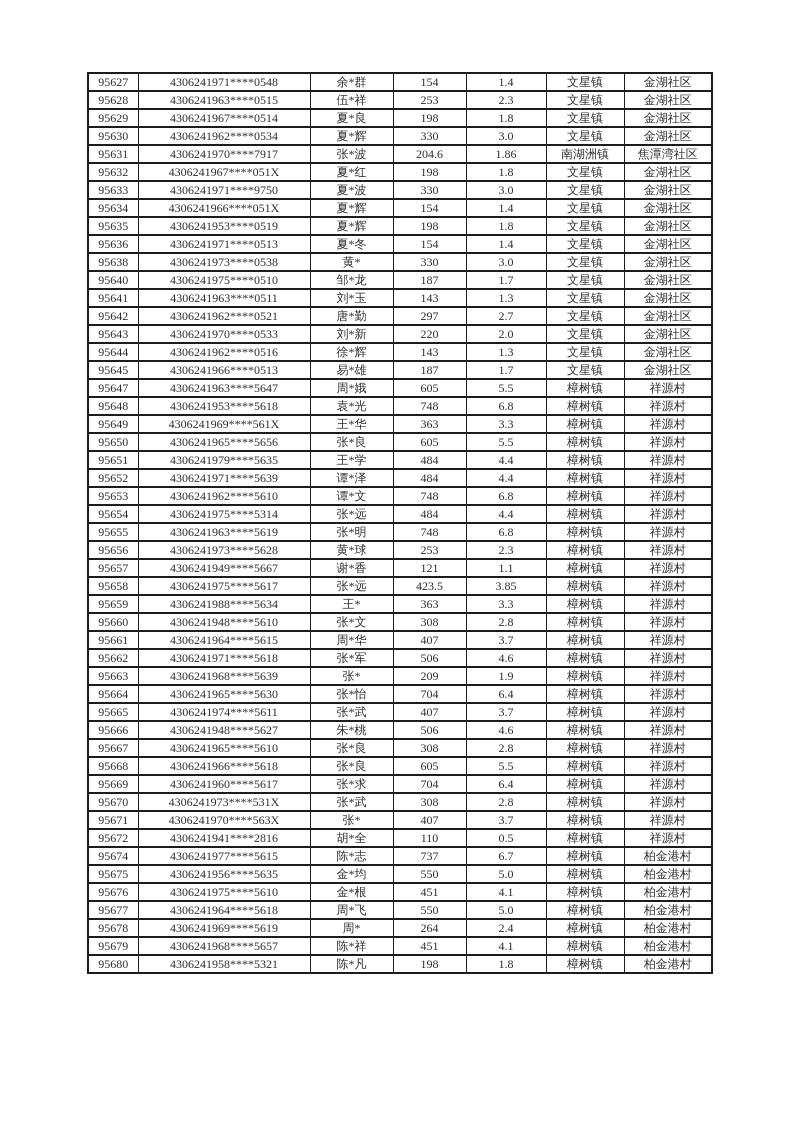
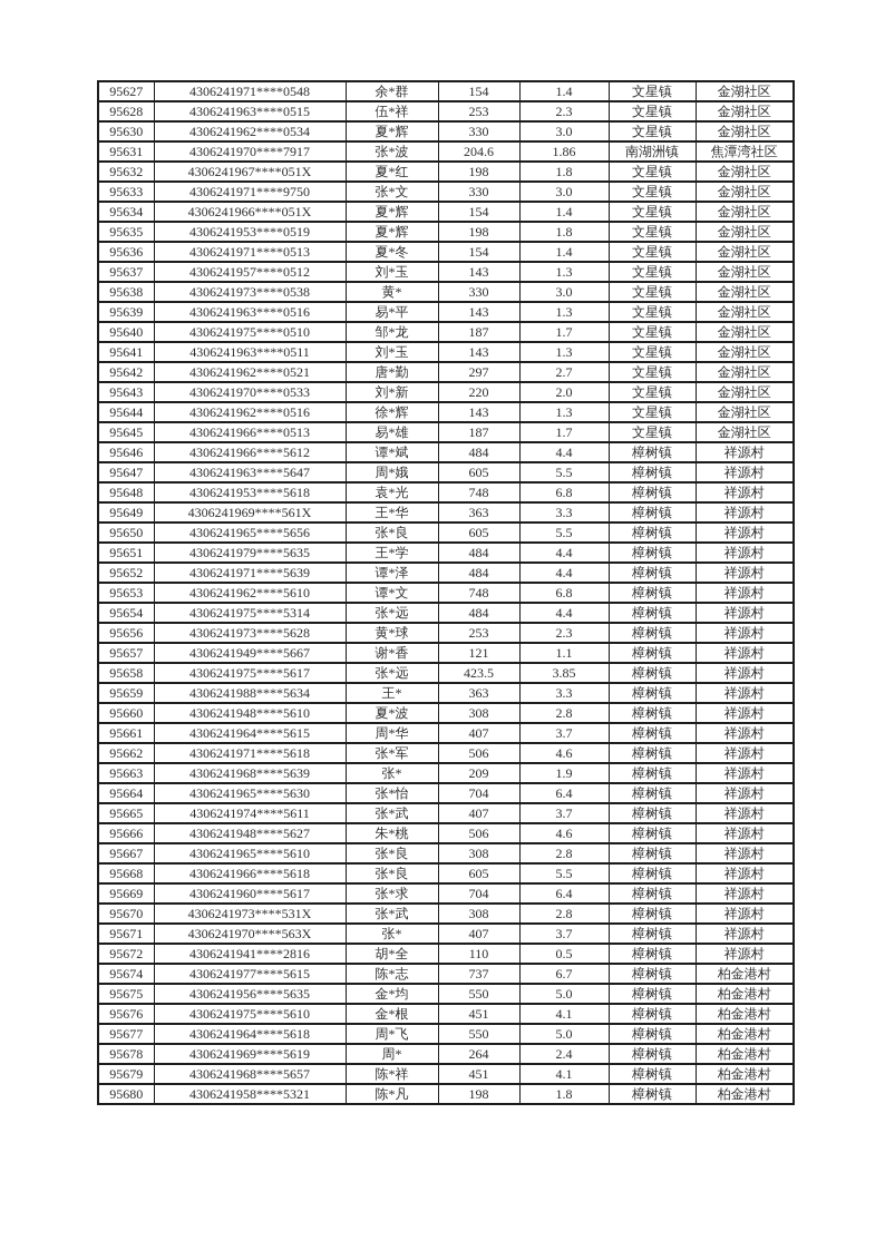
  95627	4306241971****0548	余*群	154	1.4	文星镇	金湖社区
  95628	4306241963****0515	伍*祥	253	2.3	文星镇	金湖社区
- 95629	4306241967****0514	夏*良	198	1.8	文星镇	金湖社区
  95630	4306241962****0534	夏*辉	330	3.0	文星镇	金湖社区
  95631	4306241970****7917	张*波	204.6	1.86	南湖洲镇	焦潭湾社区
  95632	4306241967****051X	夏*红	198	1.8	文星镇	金湖社区
- 95633	4306241971****9750	夏*波	330	3.0	文星镇	金湖社区
+ 95633	4306241971****9750	张*文	330	3.0	文星镇	金湖社区
  95634	4306241966****051X	夏*辉	154	1.4	文星镇	金湖社区
  95635	4306241953****0519	夏*辉	198	1.8	文星镇	金湖社区
  95636	4306241971****0513	夏*冬	154	1.4	文星镇	金湖社区
+ 95637	4306241957****0512	刘*玉	143	1.3	文星镇	金湖社区
  95638	4306241973****0538	黄*	330	3.0	文星镇	金湖社区
+ 95639	4306241963****0516	易*平	143	1.3	文星镇	金湖社区
  95640	4306241975****0510	邹*龙	187	1.7	文星镇	金湖社区
  95641	4306241963****0511	刘*玉	143	1.3	文星镇	金湖社区
  95642	4306241962****0521	唐*勤	297	2.7	文星镇	金湖社区
  95643	4306241970****0533	刘*新	220	2.0	文星镇	金湖社区
  95644	4306241962****0516	徐*辉	143	1.3	文星镇	金湖社区
  95645	4306241966****0513	易*雄	187	1.7	文星镇	金湖社区
+ 95646	4306241966****5612	谭*斌	484	4.4	樟树镇	祥源村
  95647	4306241963****5647	周*娥	605	5.5	樟树镇	祥源村
  95648	4306241953****5618	袁*光	748	6.8	樟树镇	祥源村
  95649	4306241969****561X	王*华	363	3.3	樟树镇	祥源村
  95650	4306241965****5656	张*良	605	5.5	樟树镇	祥源村
  95651	4306241979****5635	王*学	484	4.4	樟树镇	祥源村
  95652	4306241971****5639	谭*泽	484	4.4	樟树镇	祥源村
  95653	4306241962****5610	谭*文	748	6.8	樟树镇	祥源村
  95654	4306241975****5314	张*远	484	4.4	樟树镇	祥源村
- 95655	4306241963****5619	张*明	748	6.8	樟树镇	祥源村
  95656	4306241973****5628	黄*球	253	2.3	樟树镇	祥源村
  95657	4306241949****5667	谢*香	121	1.1	樟树镇	祥源村
  95658	4306241975****5617	张*远	423.5	3.85	樟树镇	祥源村
  95659	4306241988****5634	王*	363	3.3	樟树镇	祥源村
- 95660	4306241948****5610	张*文	308	2.8	樟树镇	祥源村
+ 95660	4306241948****5610	夏*波	308	2.8	樟树镇	祥源村
  95661	4306241964****5615	周*华	407	3.7	樟树镇	祥源村
  95662	4306241971****5618	张*军	506	4.6	樟树镇	祥源村
  95663	4306241968****5639	张*	209	1.9	樟树镇	祥源村
  95664	4306241965****5630	张*怡	704	6.4	樟树镇	祥源村
  95665	4306241974****5611	张*武	407	3.7	樟树镇	祥源村
  95666	4306241948****5627	朱*桃	506	4.6	樟树镇	祥源村
  95667	4306241965****5610	张*良	308	2.8	樟树镇	祥源村
  95668	4306241966****5618	张*良	605	5.5	樟树镇	祥源村
  95669	4306241960****5617	张*求	704	6.4	樟树镇	祥源村
  95670	4306241973****531X	张*武	308	2.8	樟树镇	祥源村
  95671	4306241970****563X	张*	407	3.7	樟树镇	祥源村
  95672	4306241941****2816	胡*全	110	0.5	樟树镇	祥源村
  95674	4306241977****5615	陈*志	737	6.7	樟树镇	柏金港村
  95675	4306241956****5635	金*均	550	5.0	樟树镇	柏金港村
  95676	4306241975****5610	金*根	451	4.1	樟树镇	柏金港村
  95677	4306241964****5618	周*飞	550	5.0	樟树镇	柏金港村
  95678	4306241969****5619	周*	264	2.4	樟树镇	柏金港村
  95679	4306241968****5657	陈*祥	451	4.1	樟树镇	柏金港村
  95680	4306241958****5321	陈*凡	198	1.8	樟树镇	柏金港村
